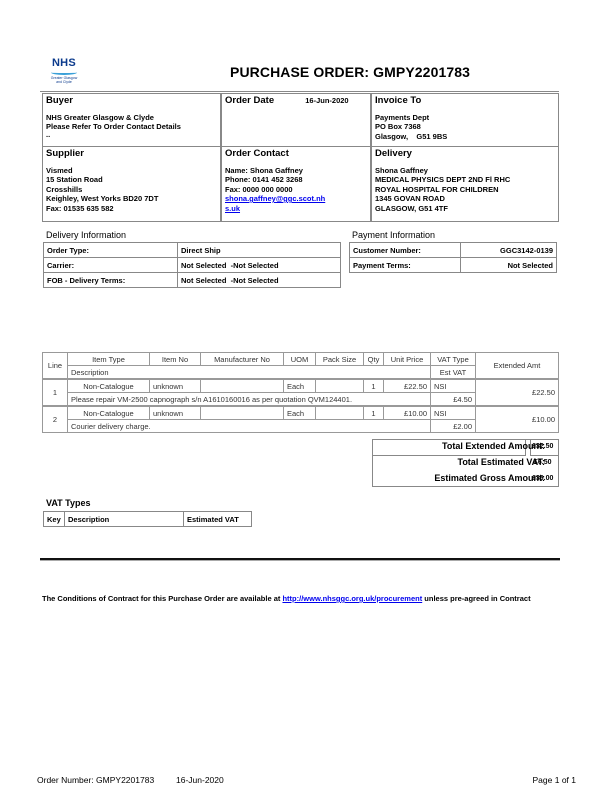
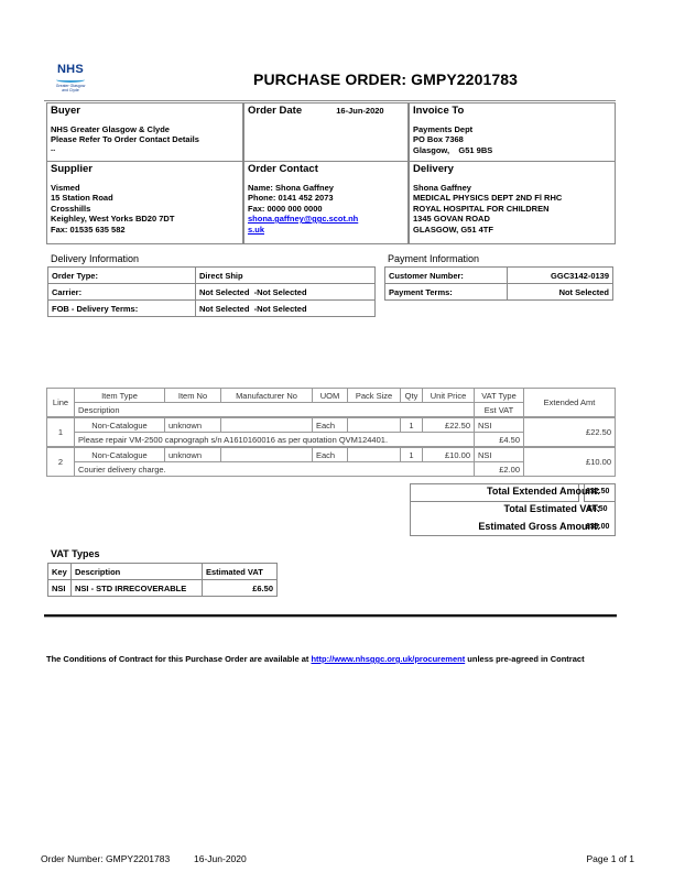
  NHS
  PURCHASE ORDER: GMPY2201783
  Buyer
  NHS Greater Glasgow & Clyde
  Please Refer To Order Contact Details
  ..
  Order Date 16-Jun-2020
  Invoice To
  Payments Dept
  PO Box 7368
  Glasgow, G51 9BS
  Supplier
  Vismed
  15 Station Road
  Crosshills
  Keighley, West Yorks BD20 7DT
  Fax: 01535 635 582
  Order Contact
  Name: Shona Gaffney
- Phone: 0141 452 3268
+ Phone: 0141 452 2073
  Fax: 0000 000 0000
  shona.gaffney@ggc.scot.nh
  s.uk
  Delivery
  Shona Gaffney
  MEDICAL PHYSICS DEPT 2ND Fl RHC
  ROYAL HOSPITAL FOR CHILDREN
  1345 GOVAN ROAD
  GLASGOW, G51 4TF
  Delivery Information
  Order Type:	Direct Ship
  Carrier:	Not Selected -Not Selected
  FOB - Delivery Terms:	Not Selected -Not Selected
  Payment Information
  Customer Number:	GGC3142-0139
  Payment Terms:	Not Selected
  Line	Item Type	Item No	Manufacturer No	UOM	Pack Size	Qty	Unit Price	VAT Type	Extended Amt
  Description	Est VAT
  1	Non-Catalogue	unknown		Each		1	£22.50	NSI	£22.50
  Please repair VM-2500 capnograph s/n A1610160016 as per quotation QVM124401.	£4.50
  2	Non-Catalogue	unknown		Each		1	£10.00	NSI	£10.00
  Courier delivery charge.	£2.00
  Total Extended Amount:
  Total Estimated VAT:
  Estimated Gross Amount:
  VAT Types
  Key	Description	Estimated VAT
+ NSI	NSI - STD IRRECOVERABLE	£6.50
  The Conditions of Contract for this Purchase Order are available at http://www.nhsggc.org.uk/procurement unless pre-agreed in Contract
  Order Number: GMPY2201783
  16-Jun-2020
  Page 1 of 1
